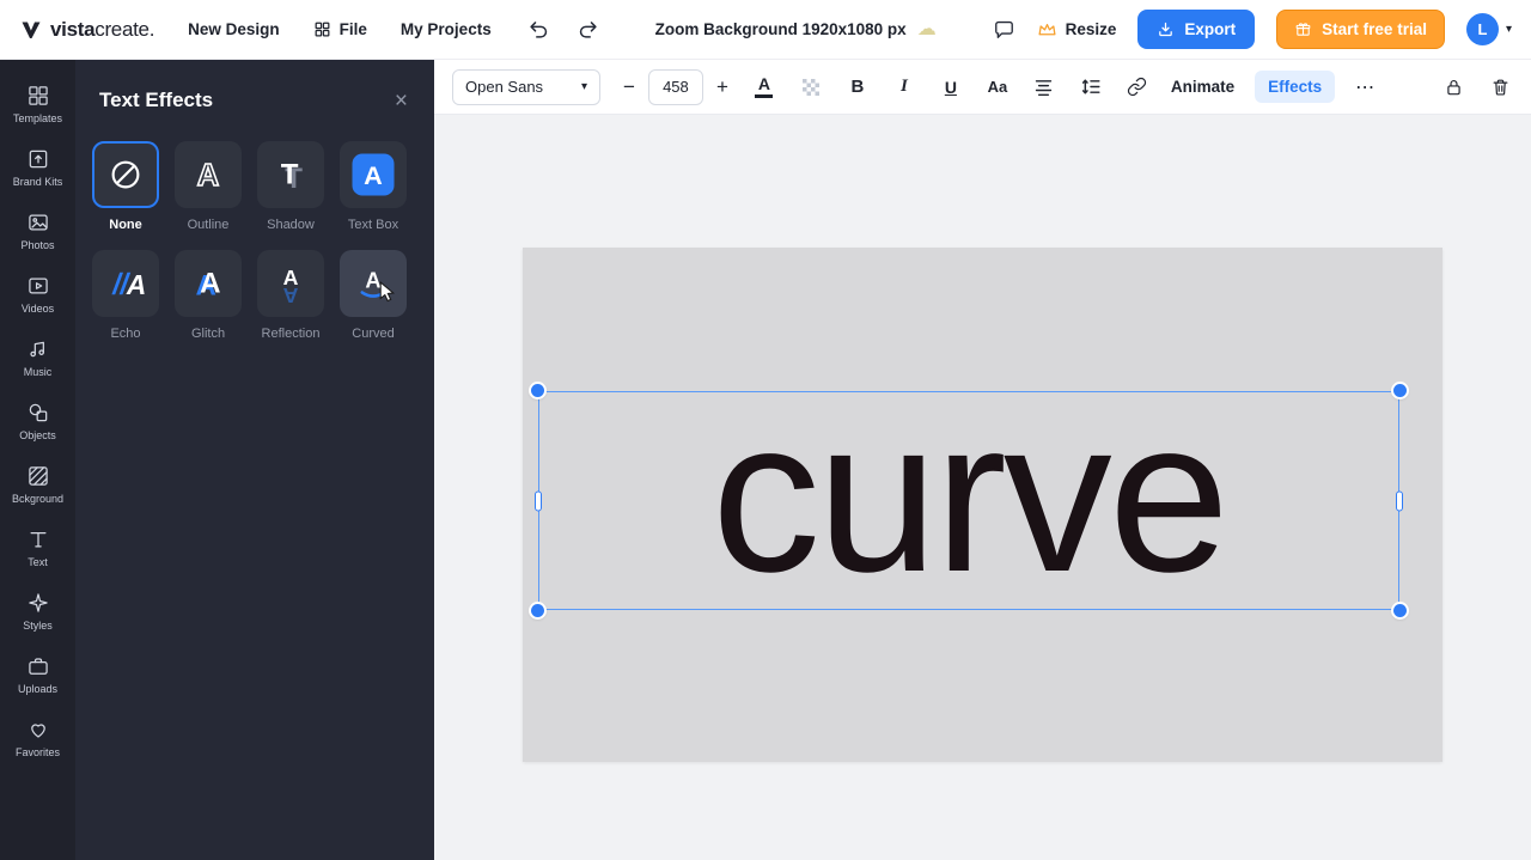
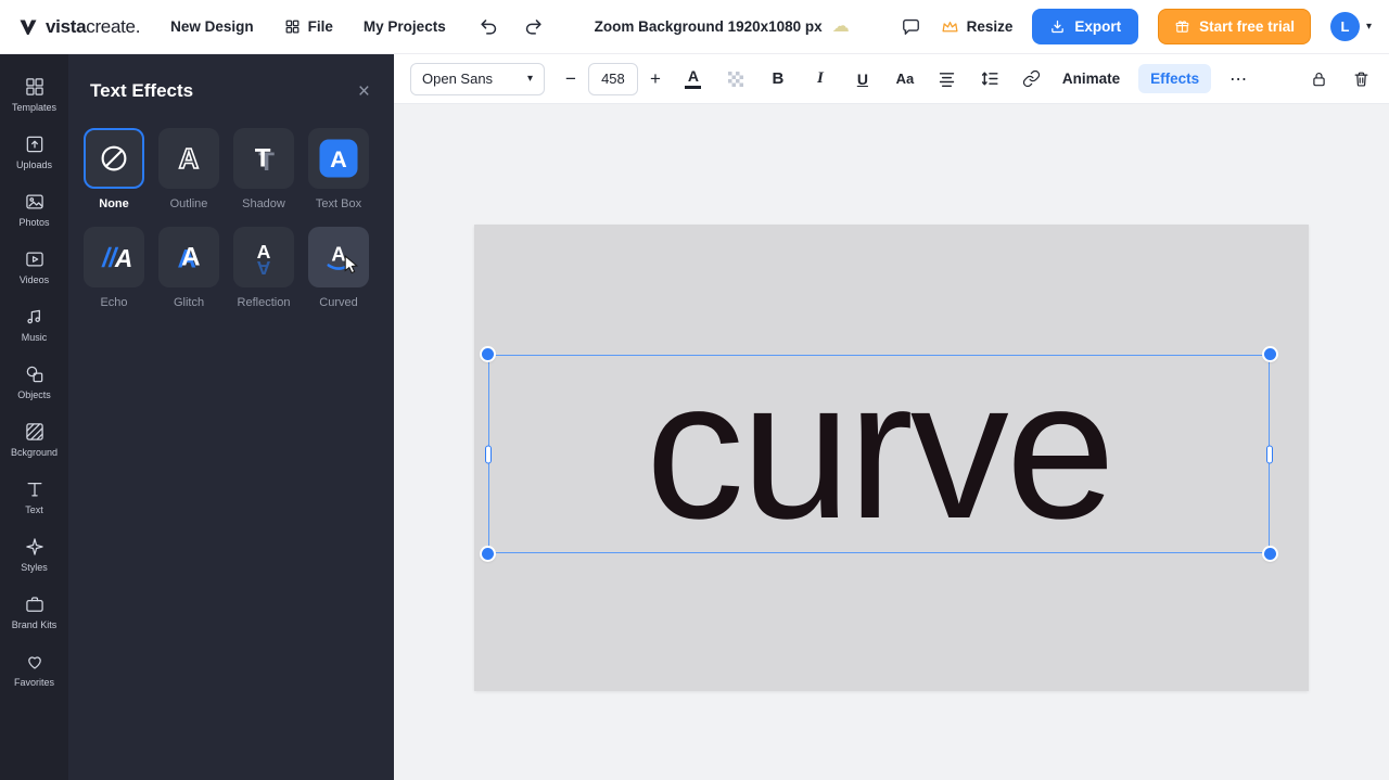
  vistacreate.
  New Design
  File
  My Projects
  Zoom Background 1920x1080 px
  ☁
  Resize
  Export
  Start free trial
  L
  ▾
  Templates
- Brand Kits
+ Uploads
  Photos
  Videos
  Music
  Objects
  Bckground
  Text
  Styles
- Uploads
+ Brand Kits
  Favorites
  Text Effects
  ×
  None
  A
  Outline
  T
  T
  Shadow
  A
  Text Box
  A
  Echo
  A
  A
  Glitch
  A
  Reflection
  A
  Curved
  Open Sans
  ▾
  −
  458
  +
  A
  B
  I
  U
  Aa
  Animate
  Effects
  ⋯
  curve
